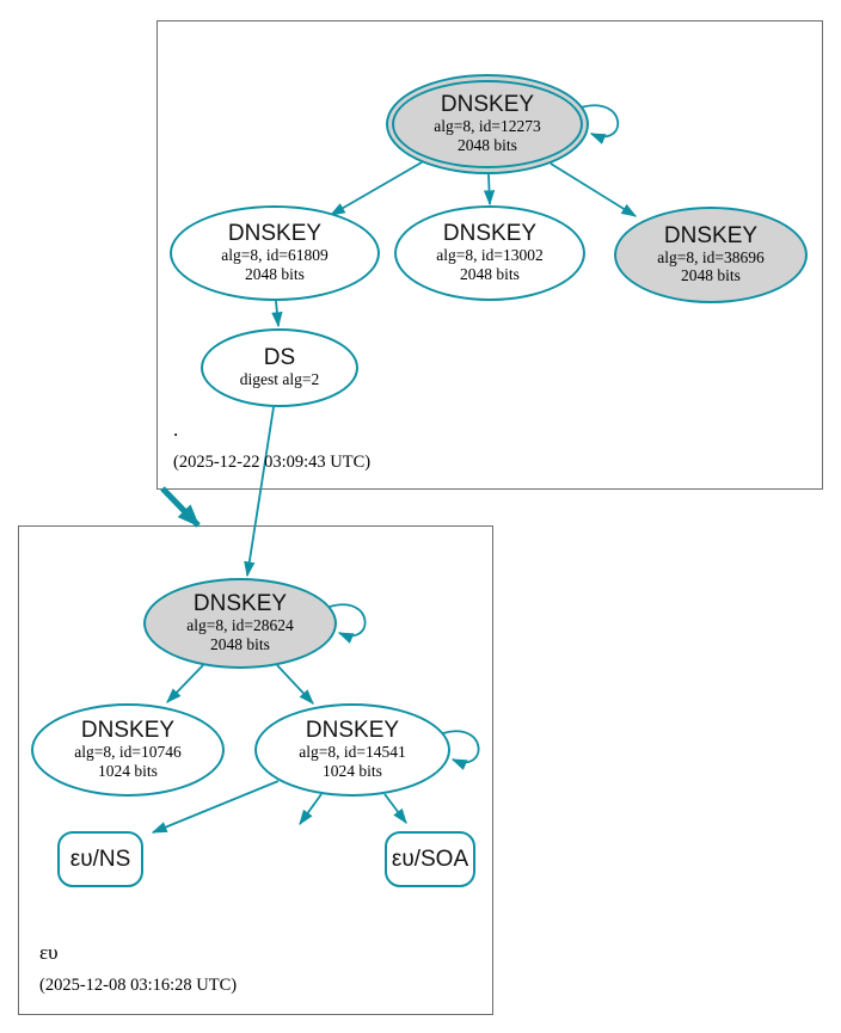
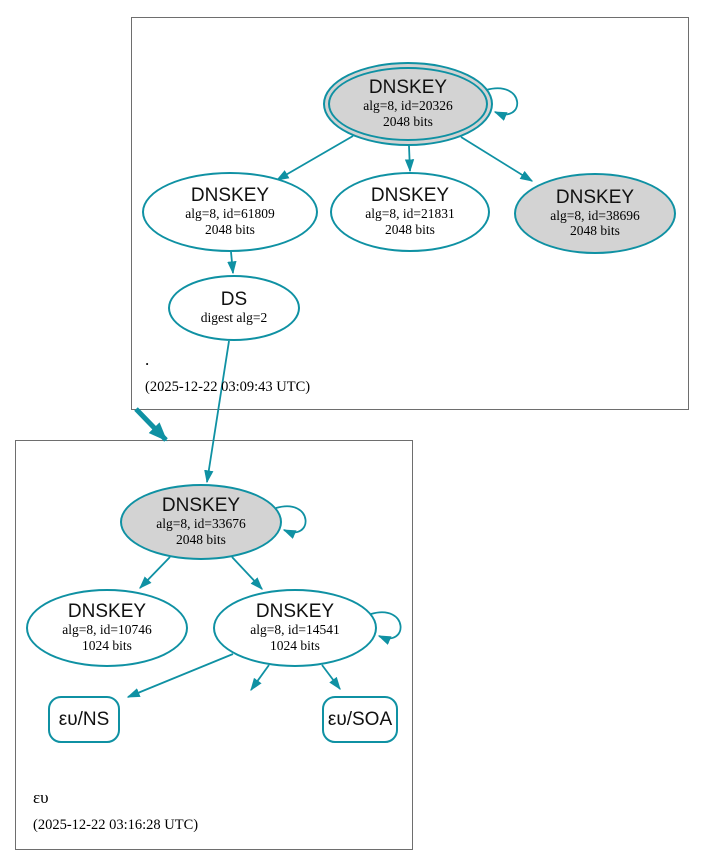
  DNSKEY
- alg=8, id=12273
+ alg=8, id=20326
  2048 bits
  DNSKEY
  alg=8, id=61809
  2048 bits
  DNSKEY
- alg=8, id=13002
+ alg=8, id=21831
  2048 bits
  DNSKEY
  alg=8, id=38696
  2048 bits
  DS
  digest alg=2
  .
  (2025-12-22 03:09:43 UTC)
  DNSKEY
- alg=8, id=28624
+ alg=8, id=33676
  2048 bits
  DNSKEY
  alg=8, id=10746
  1024 bits
  DNSKEY
  alg=8, id=14541
  1024 bits
  ευ/NS
  ευ/SOA
  ευ
- (2025-12-08 03:16:28 UTC)
+ (2025-12-22 03:16:28 UTC)
